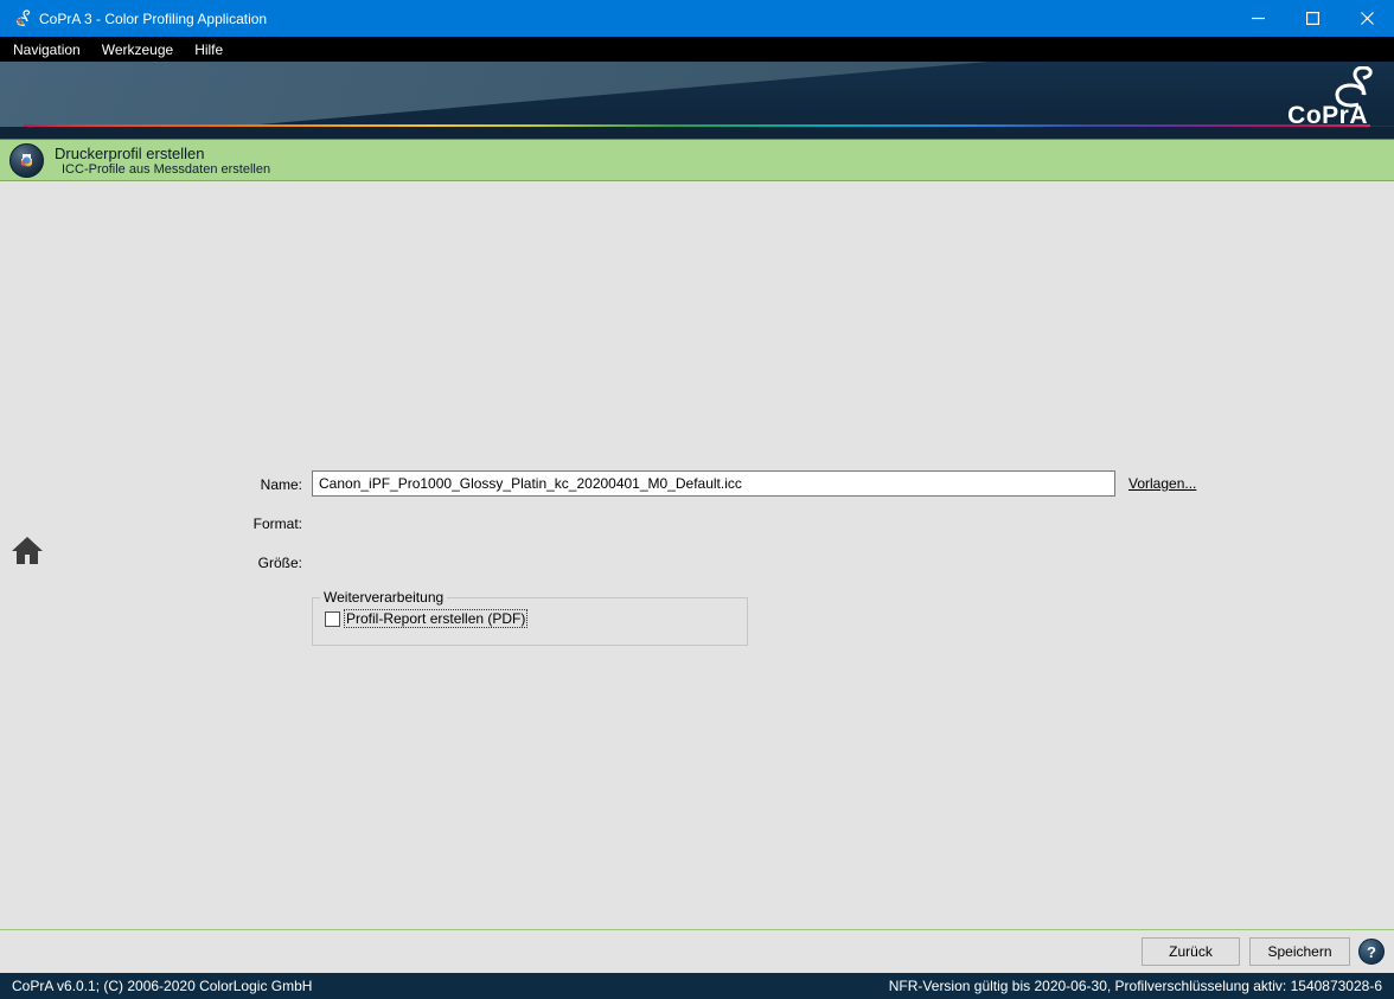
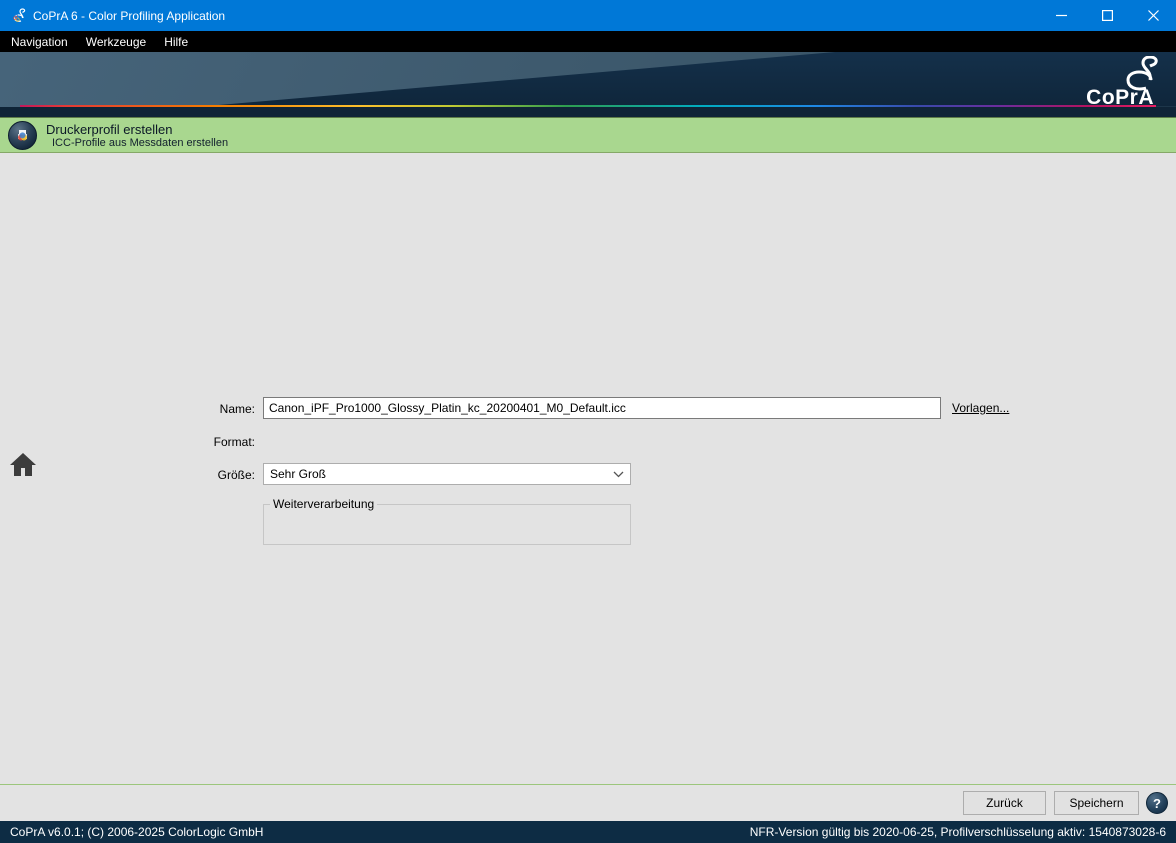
- CoPrA 3 - Color Profiling Application
+ CoPrA 6 - Color Profiling Application
  Navigation
  Werkzeuge
  Hilfe
  CoPrA
  Druckerprofil erstellen
  ICC-Profile aus Messdaten erstellen
  Name:
  Canon_iPF_Pro1000_Glossy_Platin_kc_20200401_M0_Default.icc
  Vorlagen...
  Format:
  Größe:
+ Sehr Groß
  Weiterverarbeitung
- Profil-Report erstellen (PDF)
  Zurück
  Speichern
  ?
- CoPrA v6.0.1; (C) 2006-2020 ColorLogic GmbH
+ CoPrA v6.0.1; (C) 2006-2025 ColorLogic GmbH
- NFR-Version gültig bis 2020-06-30, Profilverschlüsselung aktiv: 1540873028-6
+ NFR-Version gültig bis 2020-06-25, Profilverschlüsselung aktiv: 1540873028-6
